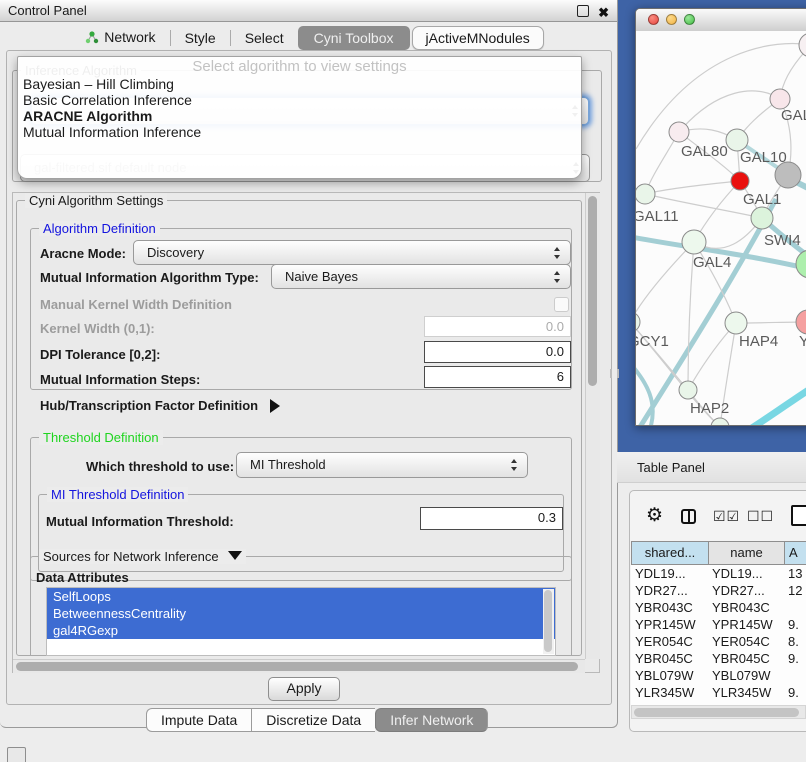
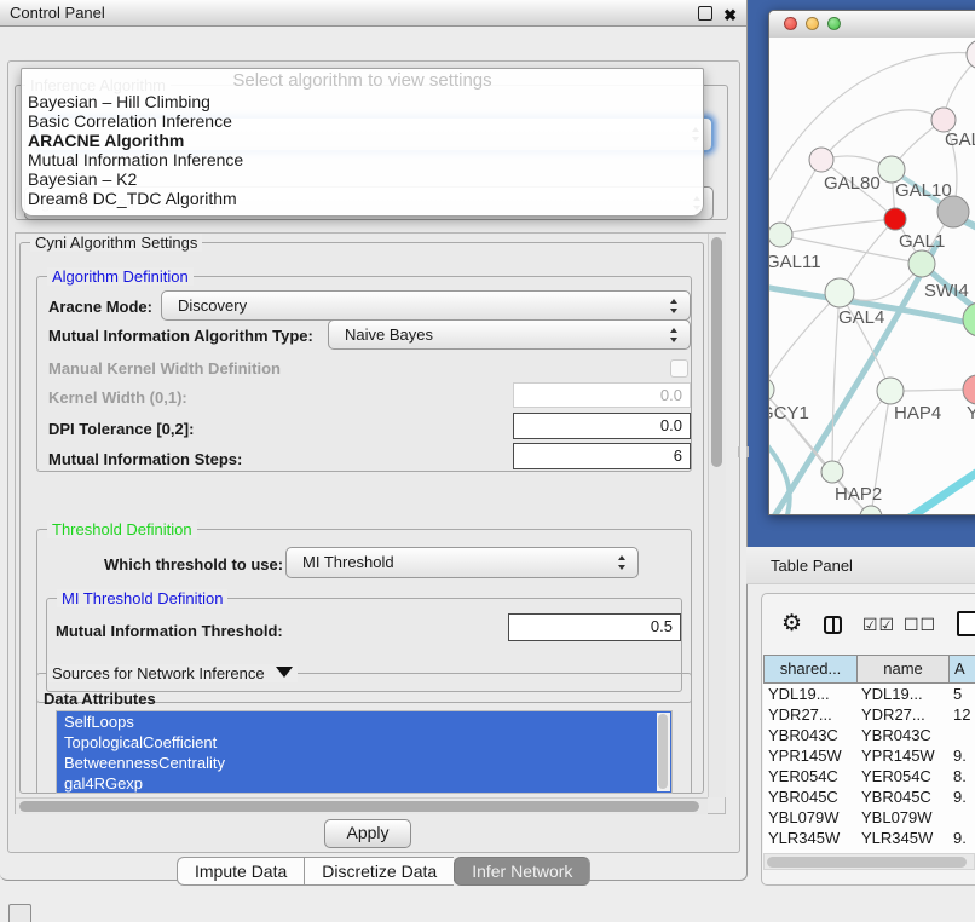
  Control Panel
  ✖
- Network
- Style
- Select
- Cyni Toolbox
- jActiveMNodules
  Select algorithm to view settings
  Bayesian – Hill Climbing
  Basic Correlation Inference
  ARACNE Algorithm
  Mutual Information Inference
+ Bayesian – K2
+ Dream8 DC_TDC Algorithm
  Cyni Algorithm Settings
  Algorithm Definition
  Aracne Mode:
  Discovery
  Mutual Information Algorithm Type:
  Naive Bayes
  Manual Kernel Width Definition
  Kernel Width (0,1):
  0.0
  DPI Tolerance [0,2]:
  0.0
  Mutual Information Steps:
  6
- Hub/Transcription Factor Definition
  Threshold Definition
  Which threshold to use:
  MI Threshold
  MI Threshold Definition
  Mutual Information Threshold:
- 0.3
+ 0.5
  Sources for Network Inference
  Data Attributes
  SelfLoops
+ TopologicalCoefficient
  BetweennessCentrality
  gal4RGexp
  Apply
  Impute Data
  Discretize Data
  Infer Network
  GAL80
  GAL10
  GAL1
  GAL11
  SWI4
  GAL4
  CY1
  Y
  HAP4
  HAP2
  Table Panel
  ⚙
  ☑☑
  ☐☐
  shared...
  name
  A
  YDL19...
  YDL19...
- 13
+ 5
  YDR27...
  YDR27...
  12
  YBR043C
  YBR043C
  YPR145W
  YPR145W
  9.
  YER054C
  YER054C
  8.
  YBR045C
  YBR045C
  9.
  YBL079W
  YBL079W
  YLR345W
  YLR345W
  9.
